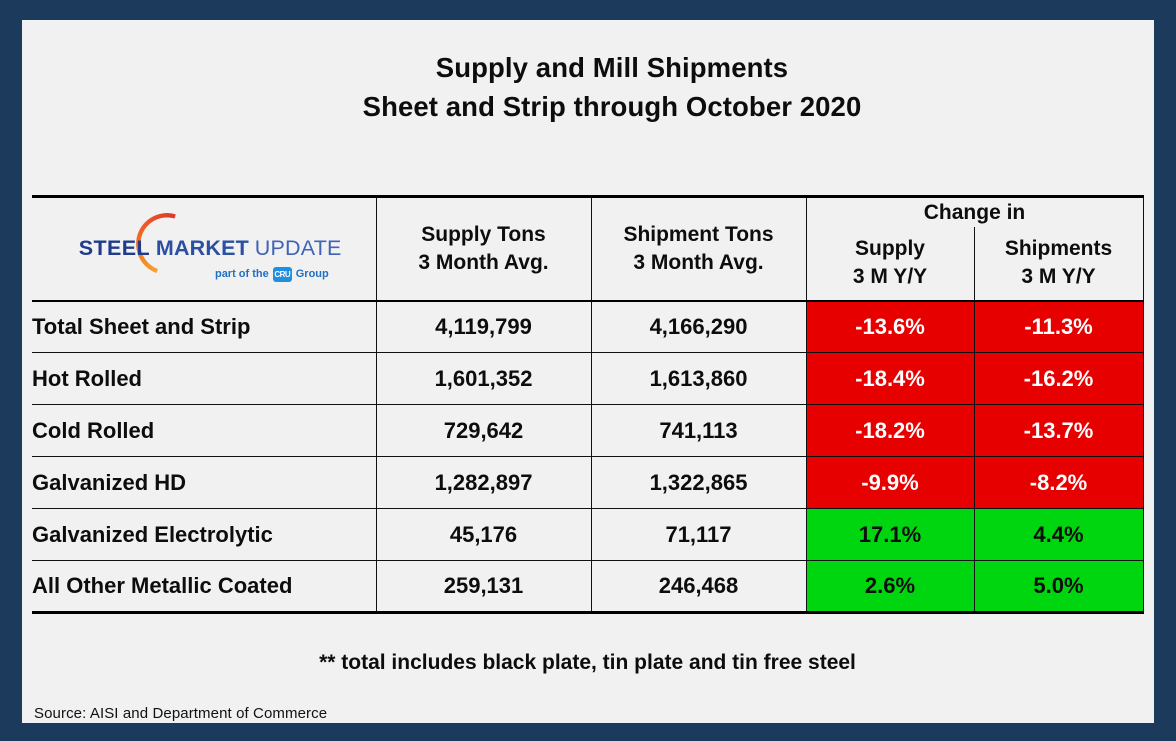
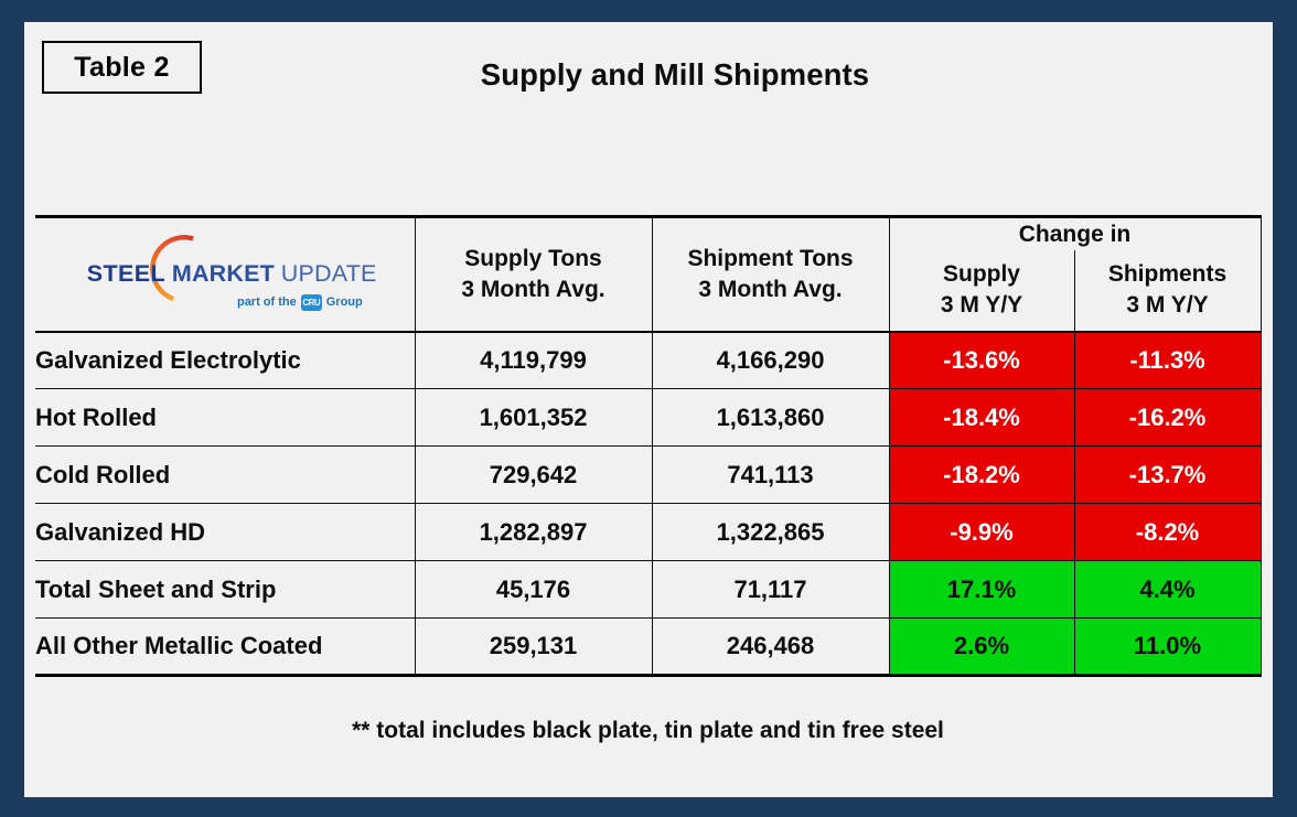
+ Table 2
  Supply and Mill Shipments
- Sheet and Strip through October 2020
  STEEL MARKET UPDATE part of the CRU Group	Supply Tons 3 Month Avg.	Shipment Tons 3 Month Avg.	Change in
  Supply 3 M Y/Y	Shipments 3 M Y/Y
- Total Sheet and Strip	4,119,799	4,166,290	-13.6%	-11.3%
+ Galvanized Electrolytic	4,119,799	4,166,290	-13.6%	-11.3%
  Hot Rolled	1,601,352	1,613,860	-18.4%	-16.2%
  Cold Rolled	729,642	741,113	-18.2%	-13.7%
  Galvanized HD	1,282,897	1,322,865	-9.9%	-8.2%
- Galvanized Electrolytic	45,176	71,117	17.1%	4.4%
+ Total Sheet and Strip	45,176	71,117	17.1%	4.4%
- All Other Metallic Coated	259,131	246,468	2.6%	5.0%
+ All Other Metallic Coated	259,131	246,468	2.6%	11.0%
  ** total includes black plate, tin plate and tin free steel
- Source: AISI and Department of Commerce
